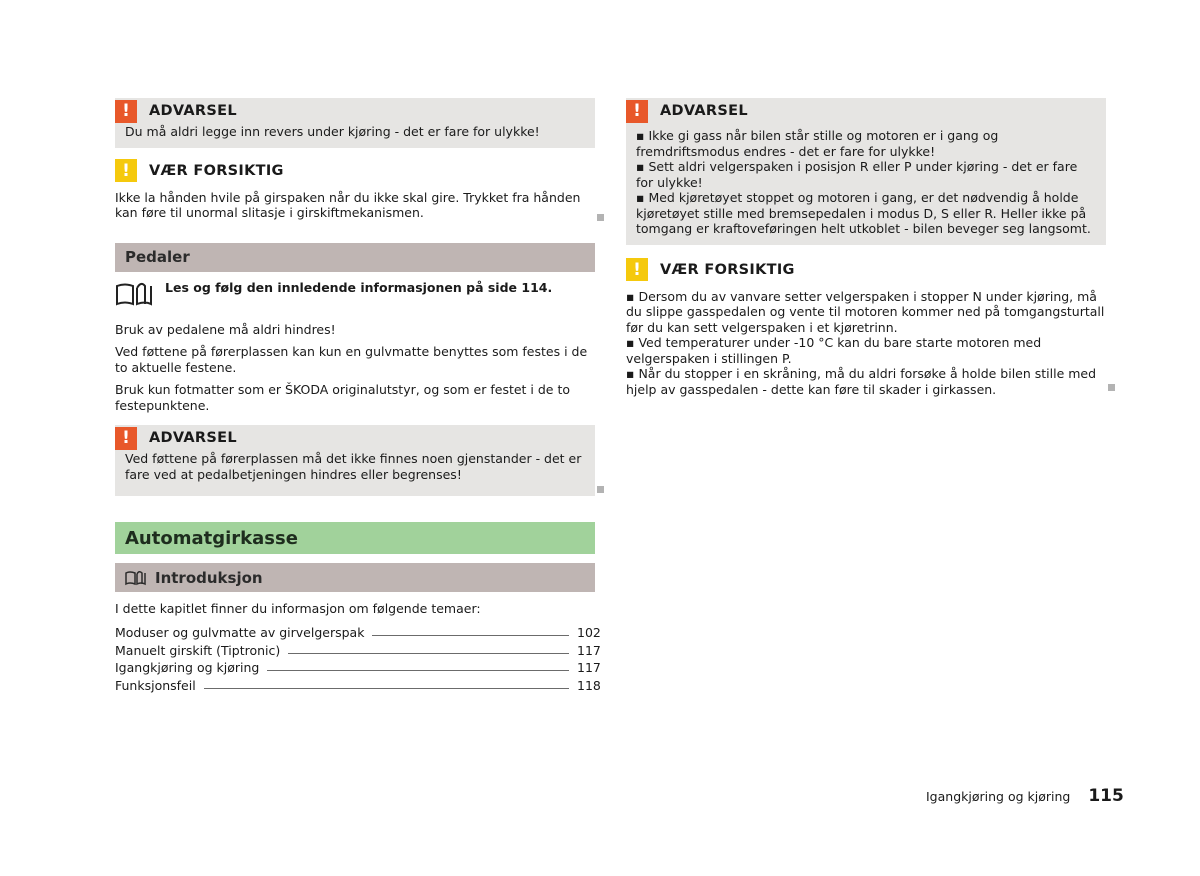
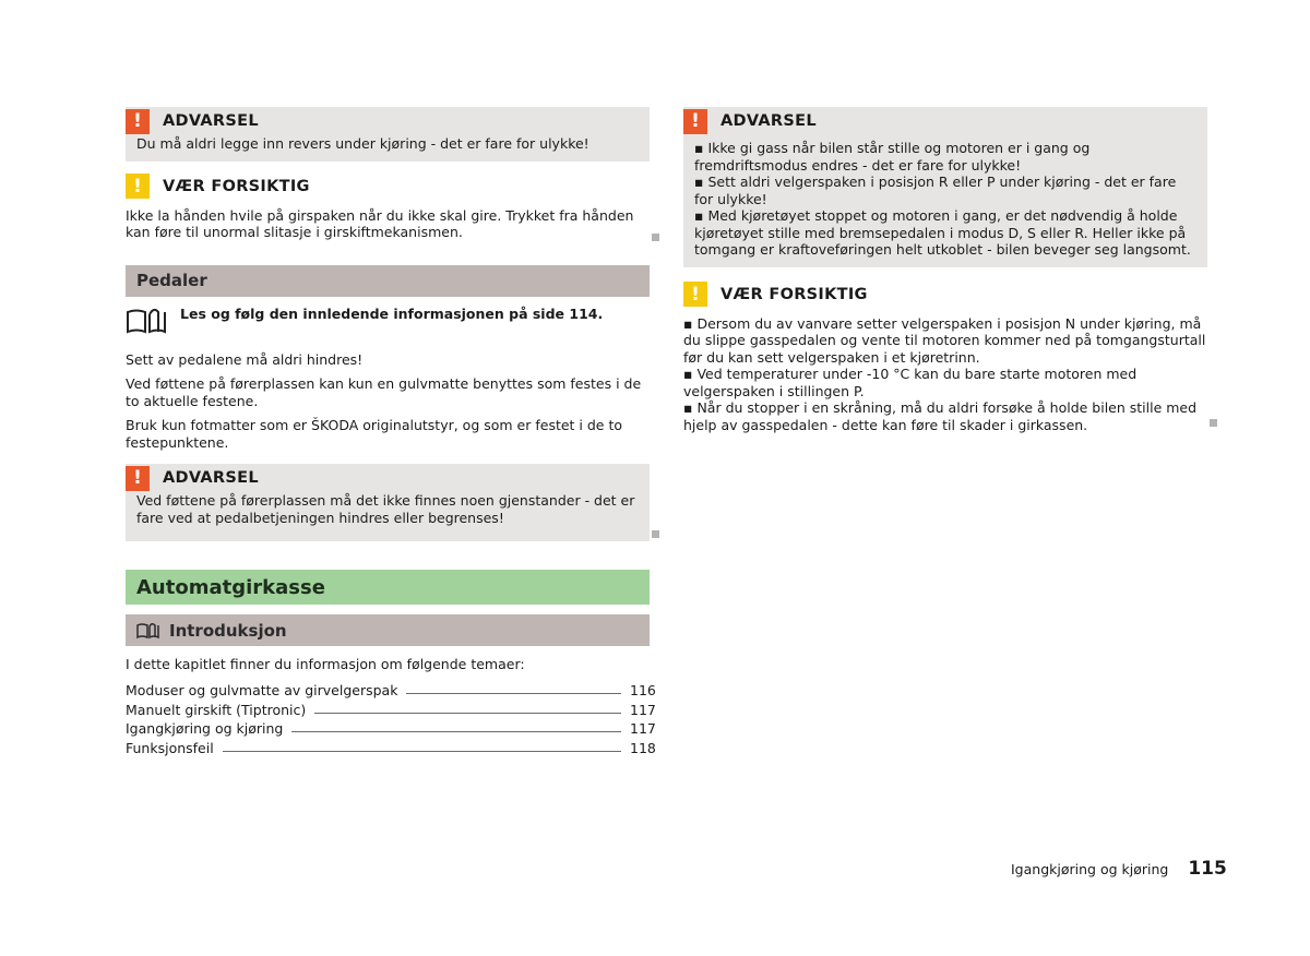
  !
  ADVARSEL
  Du må aldri legge inn revers under kjøring - det er fare for ulykke!
  !
  VÆR FORSIKTIG
  Ikke la hånden hvile på girspaken når du ikke skal gire. Trykket fra hånden kan føre til unormal slitasje i girskiftmekanismen.
  Pedaler
  Les og følg den innledende informasjonen på side 114.
- Bruk av pedalene må aldri hindres!
+ Sett av pedalene må aldri hindres!
  Ved føttene på førerplassen kan kun en gulvmatte benyttes som festes i de to aktuelle festene.
  Bruk kun fotmatter som er ŠKODA originalutstyr, og som er festet i de to festepunktene.
  !
  ADVARSEL
  Ved føttene på førerplassen må det ikke finnes noen gjenstander - det er fare ved at pedalbetjeningen hindres eller begrenses!
  Automatgirkasse
  Introduksjon
  I dette kapitlet finner du informasjon om følgende temaer:
  Moduser og gulvmatte av girvelgerspak
- 102
+ 116
  Manuelt girskift (Tiptronic)
  117
  Igangkjøring og kjøring
  117
  Funksjonsfeil
  118
  !
  ADVARSEL
  ▪ Ikke gi gass når bilen står stille og motoren er i gang og fremdriftsmodus endres - det er fare for ulykke!
  ▪ Sett aldri velgerspaken i posisjon R eller P under kjøring - det er fare for ulykke!
  ▪ Med kjøretøyet stoppet og motoren i gang, er det nødvendig å holde kjøretøyet stille med bremsepedalen i modus D, S eller R. Heller ikke på tomgang er kraftoveføringen helt utkoblet - bilen beveger seg langsomt.
  !
  VÆR FORSIKTIG
- ▪ Dersom du av vanvare setter velgerspaken i stopper N under kjøring, må du slippe gasspedalen og vente til motoren kommer ned på tomgangsturtall før du kan sett velgerspaken i et kjøretrinn.
+ ▪ Dersom du av vanvare setter velgerspaken i posisjon N under kjøring, må du slippe gasspedalen og vente til motoren kommer ned på tomgangsturtall før du kan sett velgerspaken i et kjøretrinn.
  ▪ Ved temperaturer under -10 °C kan du bare starte motoren med velgerspaken i stillingen P.
  ▪ Når du stopper i en skråning, må du aldri forsøke å holde bilen stille med hjelp av gasspedalen - dette kan føre til skader i girkassen.
  Igangkjøring og kjøring
  115
